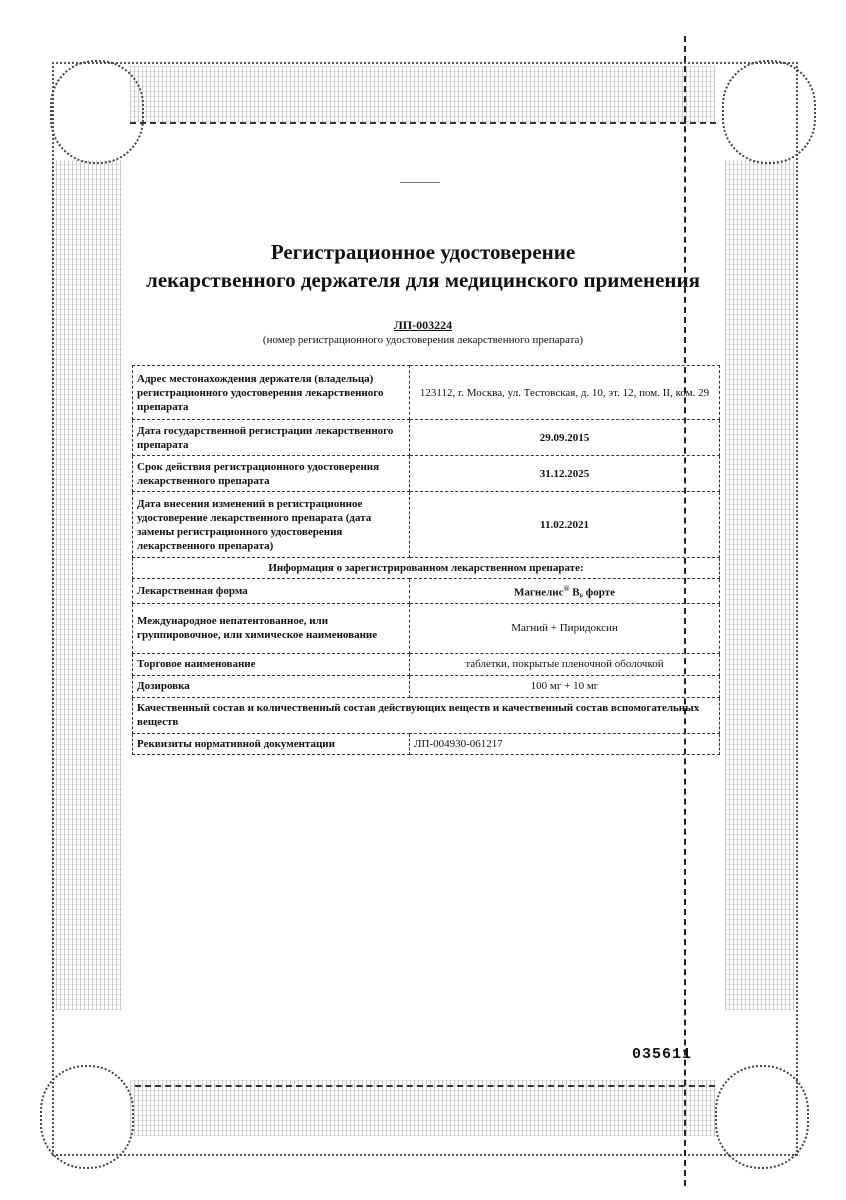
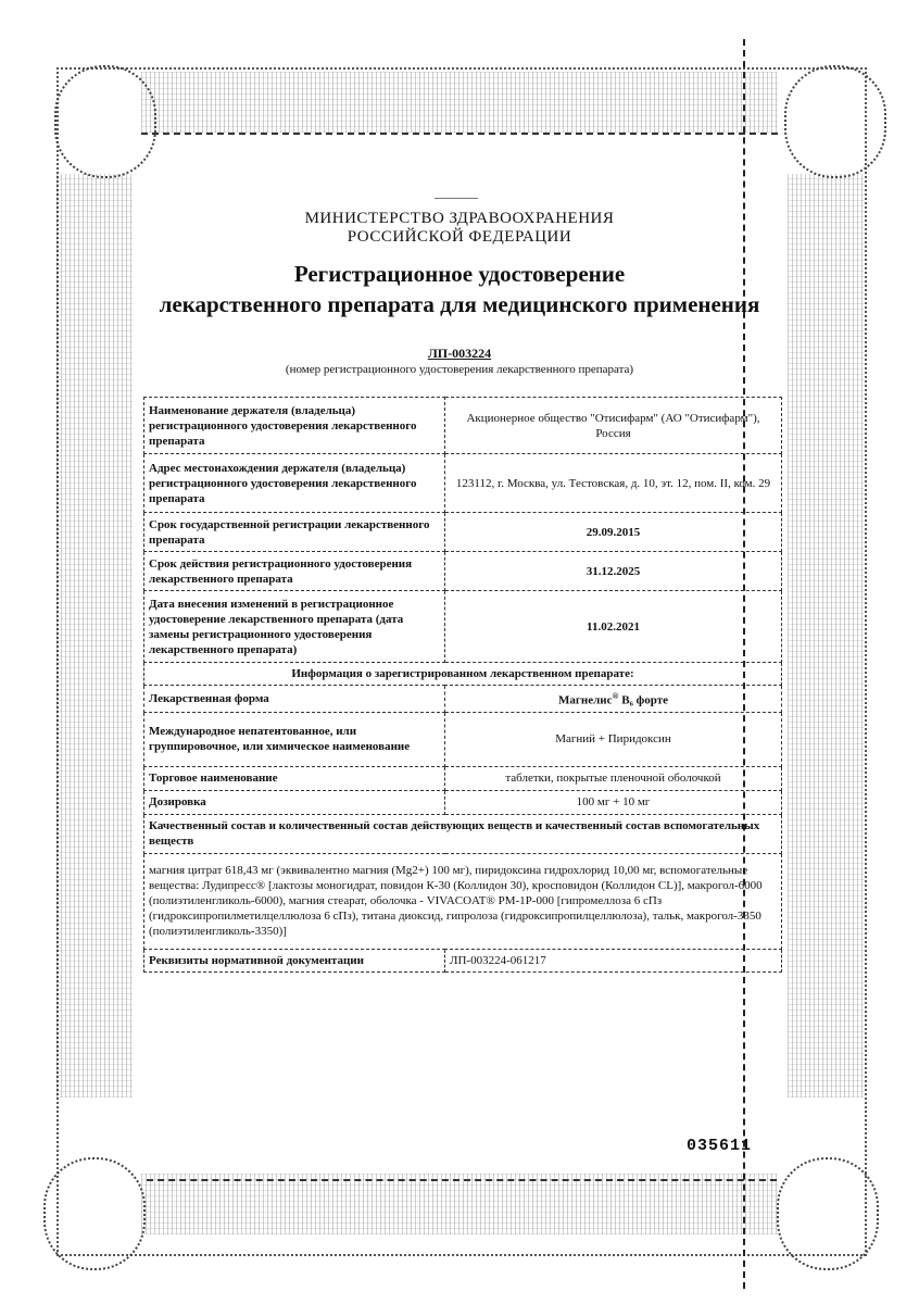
+ МИНИСТЕРСТВО ЗДРАВООХРАНЕНИЯ
+ РОССИЙСКОЙ ФЕДЕРАЦИИ
  Регистрационное удостоверение
- лекарственного держателя для медицинского применения
+ лекарственного препарата для медицинского применения
  ЛП-003224
  (номер регистрационного удостоверения лекарственного препарата)
+ Наименование держателя (владельца) регистрационного удостоверения лекарственного препарата	Акционерное общество "Отисифарм" (АО "Отисифарм"), Россия
  Адрес местонахождения держателя (владельца) регистрационного удостоверения лекарственного препарата	123112, г. Москва, ул. Тестовская, д. 10, эт. 12, пом. II, ком. 29
- Дата государственной регистрации лекарственного препарата	29.09.2015
+ Срок государственной регистрации лекарственного препарата	29.09.2015
  Срок действия регистрационного удостоверения лекарственного препарата	31.12.2025
  Дата внесения изменений в регистрационное удостоверение лекарственного препарата (дата замены регистрационного удостоверения лекарственного препарата)	11.02.2021
  Информация о зарегистрированном лекарственном препарате:
  Лекарственная форма	Магнелис® B₆ форте
  Международное непатентованное, или группировочное, или химическое наименование	Магний + Пиридоксин
  Торговое наименование	таблетки, покрытые пленочной оболочкой
  Дозировка	100 мг + 10 мг
  Качественный состав и количественный состав действующих веществ и качественный состав вспомогательных веществ
+ магния цитрат 618,43 мг (эквивалентно магния (Mg2+) 100 мг), пиридоксина гидрохлорид 10,00 мг, вспомогательные вещества: Лудипресс® [лактозы моногидрат, повидон К-30 (Коллидон 30), кросповидон (Коллидон CL)], макрогол-6000 (полиэтиленгликоль-6000), магния стеарат, оболочка - VIVACOAT® PM-1P-000 [гипромеллоза 6 сПз (гидроксипропилметилцеллюлоза 6 сПз), титана диоксид, гипролоза (гидроксипропилцеллюлоза), тальк, макрогол-3350 (полиэтиленгликоль-3350)]
- Реквизиты нормативной документации	ЛП-004930-061217
+ Реквизиты нормативной документации	ЛП-003224-061217
  035611
